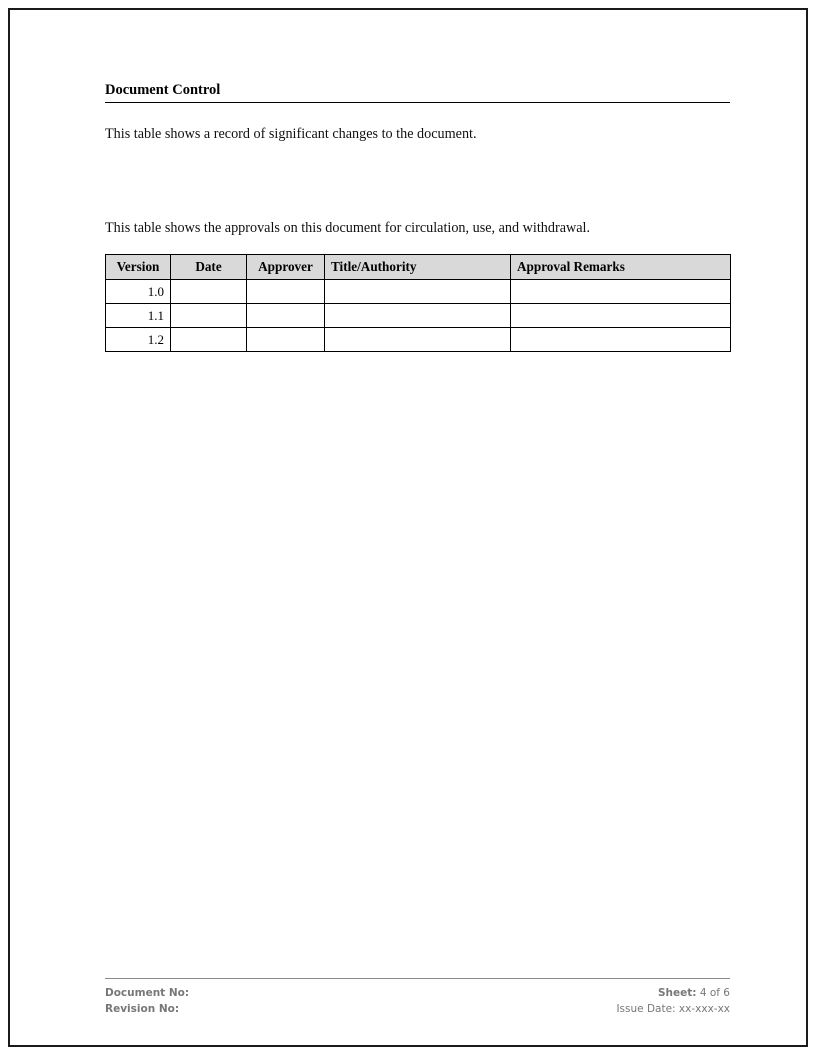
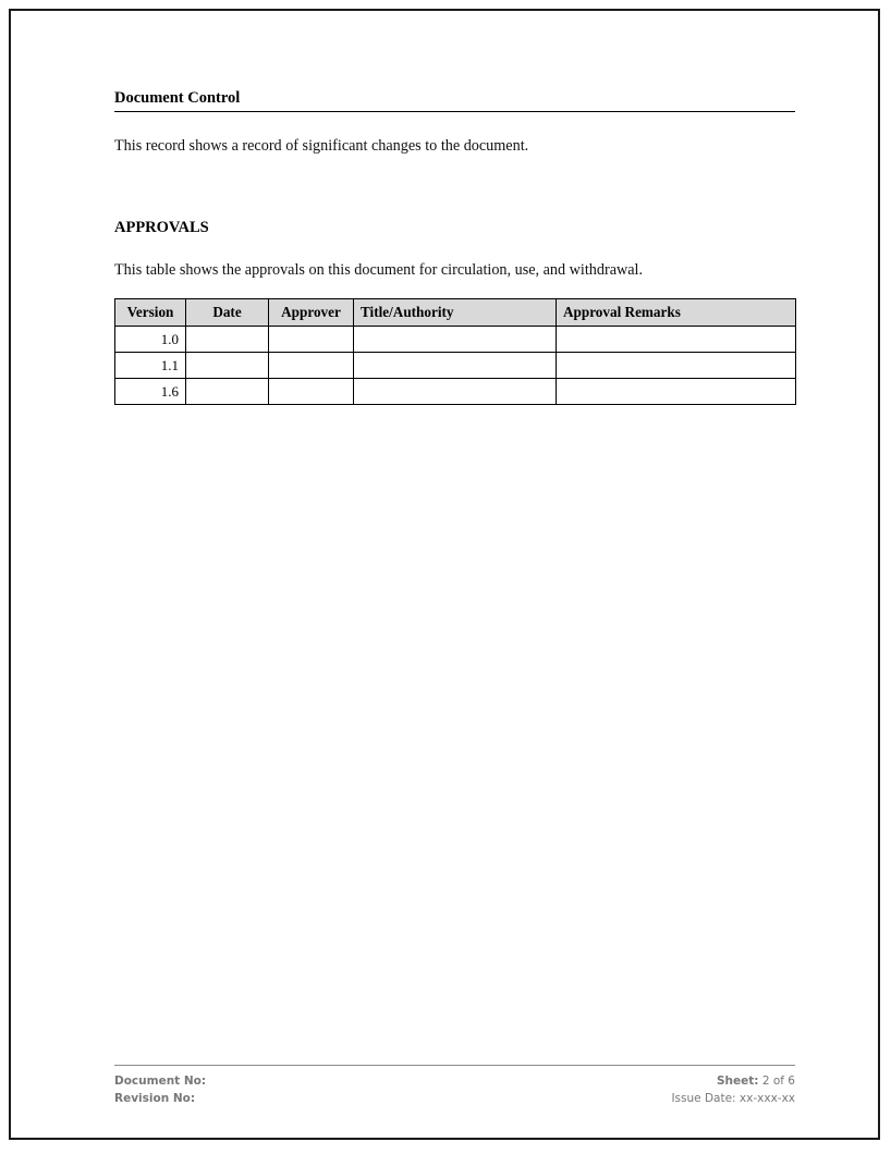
  Document Control
- This table shows a record of significant changes to the document.
+ This record shows a record of significant changes to the document.
+ APPROVALS
  This table shows the approvals on this document for circulation, use, and withdrawal.
  Version	Date	Approver	Title/Authority	Approval Remarks
  1.0
  1.1
- 1.2
+ 1.6
  Document No:
  Revision No:
- Sheet: 4 of 6
+ Sheet: 2 of 6
  Issue Date: xx-xxx-xx
